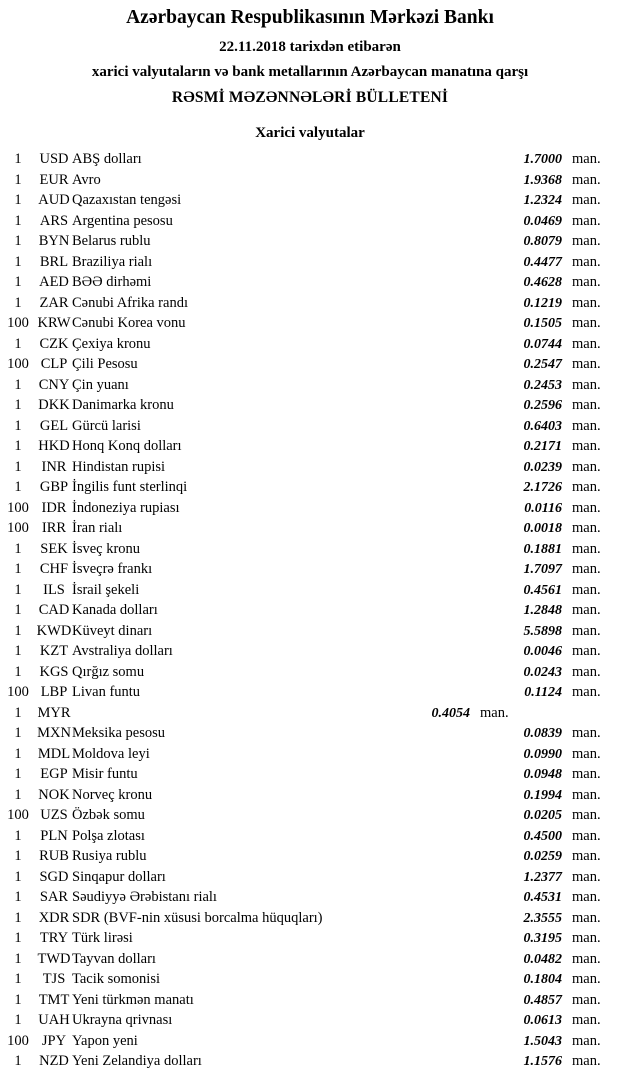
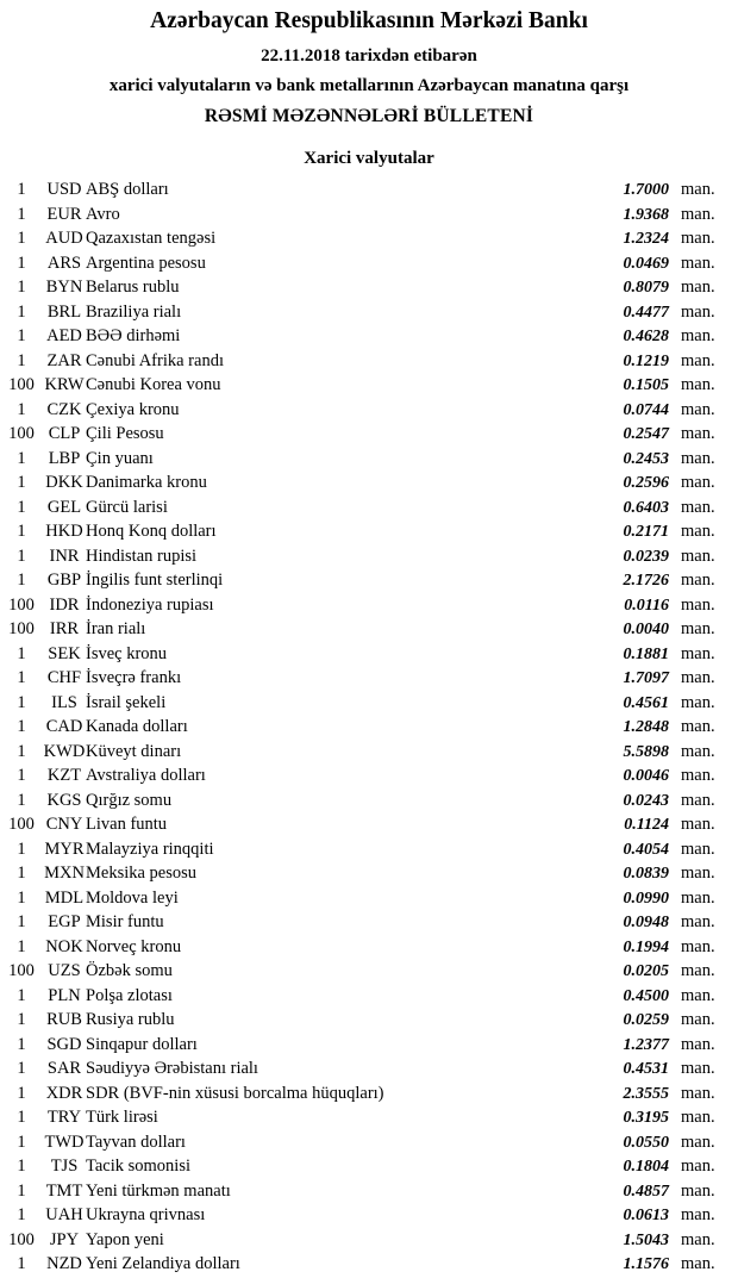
  Azərbaycan Respublikasının Mərkəzi Bankı
  22.11.2018 tarixdən etibarən
  xarici valyutaların və bank metallarının Azərbaycan manatına qarşı
  RƏSMİ MƏZƏNNƏLƏRİ BÜLLETENİ
  Xarici valyutalar
  1
  USD
  ABŞ dolları
  1.7000
  man.
  1
  EUR
  Avro
  1.9368
  man.
  1
  AUD
  Qazaxıstan tengəsi
  1.2324
  man.
  1
  ARS
  Argentina pesosu
  0.0469
  man.
  1
  BYN
  Belarus rublu
  0.8079
  man.
  1
  BRL
  Braziliya rialı
  0.4477
  man.
  1
  AED
  BƏƏ dirhəmi
  0.4628
  man.
  1
  ZAR
  Cənubi Afrika randı
  0.1219
  man.
  100
  KRW
  Cənubi Korea vonu
  0.1505
  man.
  1
  CZK
  Çexiya kronu
  0.0744
  man.
  100
  CLP
  Çili Pesosu
  0.2547
  man.
  1
- CNY
+ LBP
  Çin yuanı
  0.2453
  man.
  1
  DKK
  Danimarka kronu
  0.2596
  man.
  1
  GEL
  Gürcü larisi
  0.6403
  man.
  1
  HKD
  Honq Konq dolları
  0.2171
  man.
  1
  INR
  Hindistan rupisi
  0.0239
  man.
  1
  GBP
  İngilis funt sterlinqi
  2.1726
  man.
  100
  IDR
  İndoneziya rupiası
  0.0116
  man.
  100
  IRR
  İran rialı
- 0.0018
+ 0.0040
  man.
  1
  SEK
  İsveç kronu
  0.1881
  man.
  1
  CHF
  İsveçrə frankı
  1.7097
  man.
  1
  ILS
  İsrail şekeli
  0.4561
  man.
  1
  CAD
  Kanada dolları
  1.2848
  man.
  1
  KWD
  Küveyt dinarı
  5.5898
  man.
  1
  KZT
  Avstraliya dolları
  0.0046
  man.
  1
  KGS
  Qırğız somu
  0.0243
  man.
  100
- LBP
+ CNY
  Livan funtu
  0.1124
  man.
  1
  MYR
+ Malayziya rinqqiti
  0.4054
  man.
  1
  MXN
  Meksika pesosu
  0.0839
  man.
  1
  MDL
  Moldova leyi
  0.0990
  man.
  1
  EGP
  Misir funtu
  0.0948
  man.
  1
  NOK
  Norveç kronu
  0.1994
  man.
  100
  UZS
  Özbək somu
  0.0205
  man.
  1
  PLN
  Polşa zlotası
  0.4500
  man.
  1
  RUB
  Rusiya rublu
  0.0259
  man.
  1
  SGD
  Sinqapur dolları
  1.2377
  man.
  1
  SAR
  Səudiyyə Ərəbistanı rialı
  0.4531
  man.
  1
  XDR
  SDR (BVF-nin xüsusi borcalma hüquqları)
  2.3555
  man.
  1
  TRY
  Türk lirəsi
  0.3195
  man.
  1
  TWD
  Tayvan dolları
- 0.0482
+ 0.0550
  man.
  1
  TJS
  Tacik somonisi
  0.1804
  man.
  1
  TMT
  Yeni türkmən manatı
  0.4857
  man.
  1
  UAH
  Ukrayna qrivnası
  0.0613
  man.
  100
  JPY
  Yapon yeni
  1.5043
  man.
  1
  NZD
  Yeni Zelandiya dolları
  1.1576
  man.
